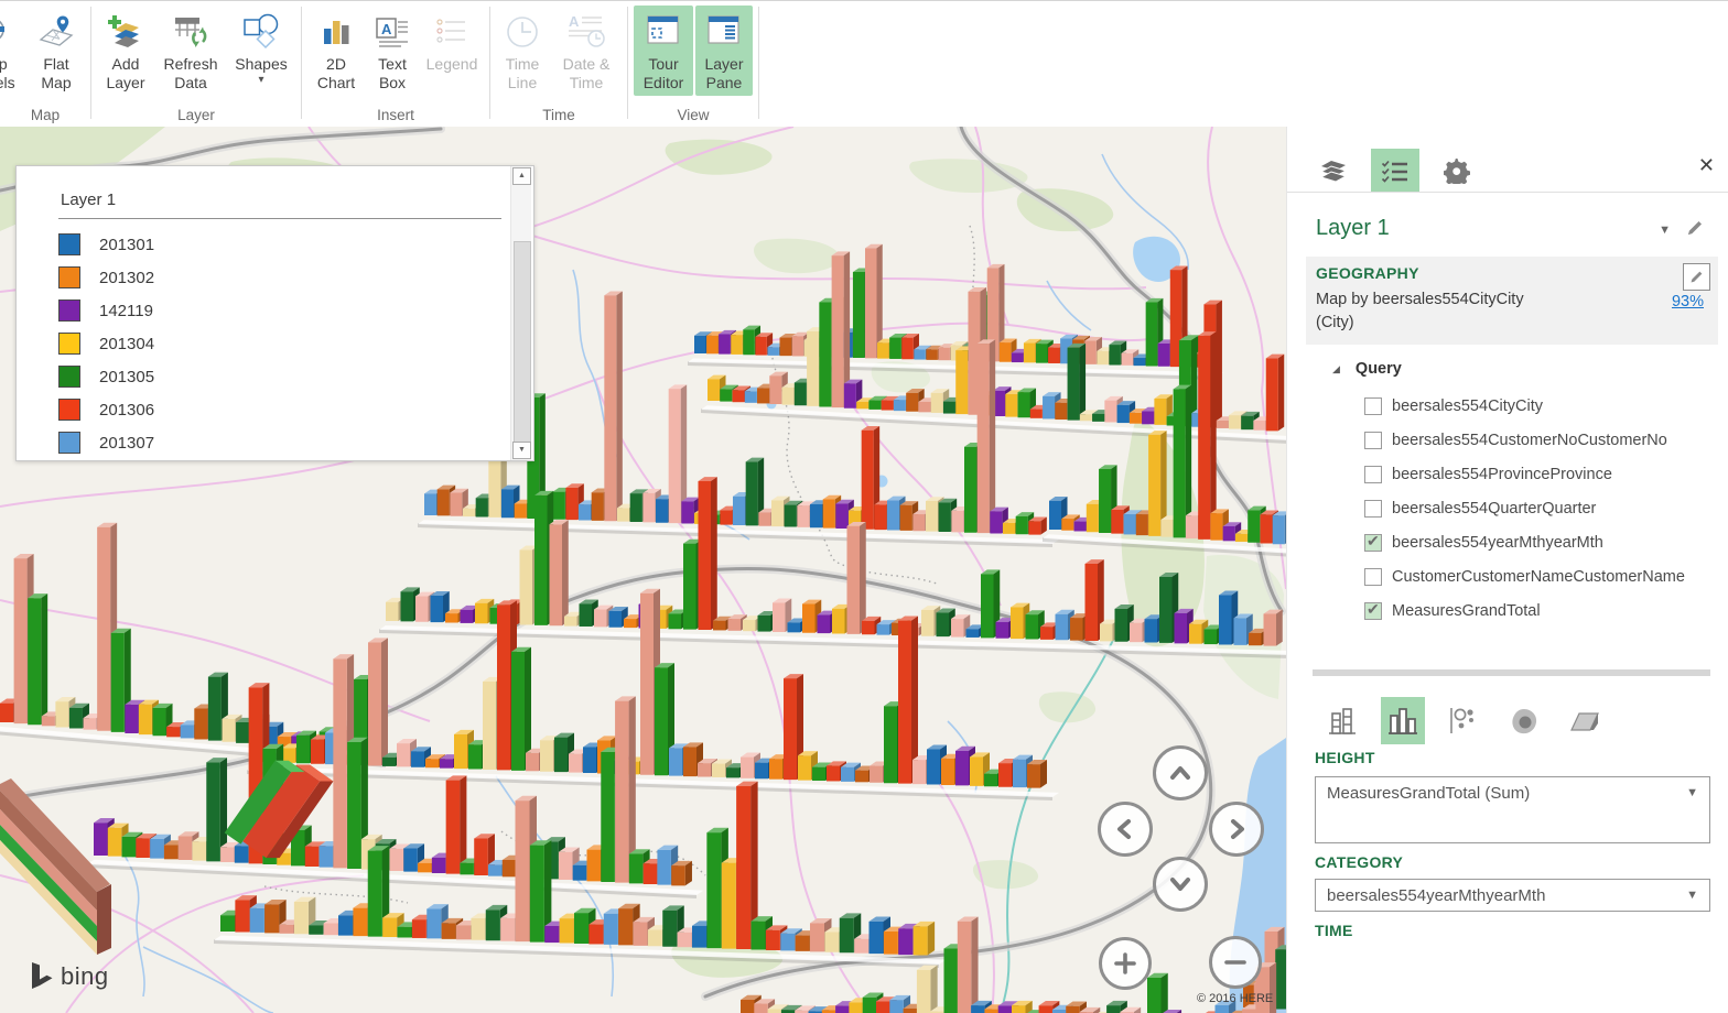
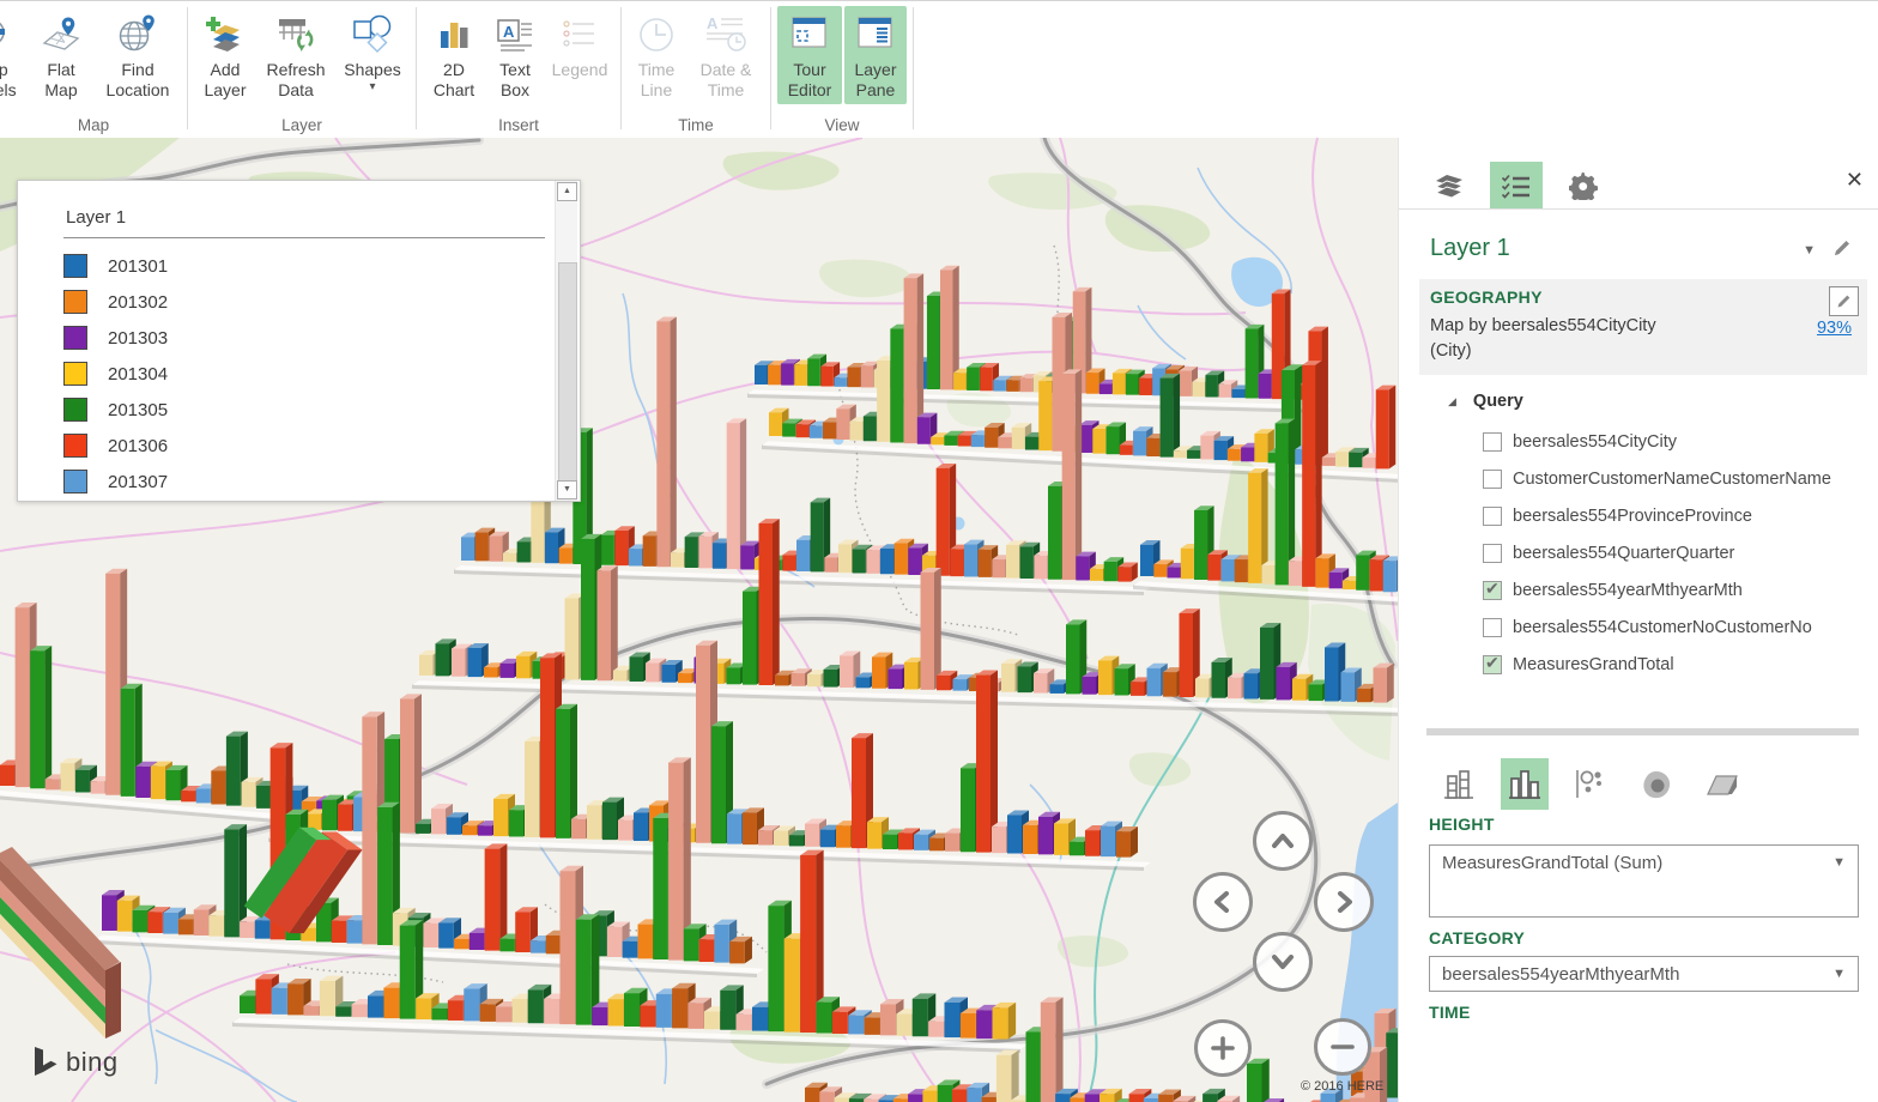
  Flat Map
+ Find Location
  Map
  Add Layer
  Refresh Data
  Shapes
  ▾
  Layer
  2D Chart
  A
  Text Box
  Legend
  Insert
  Time Line
  A
  Date & Time
  Time
  Tour Editor
  Layer Pane
  View
  Layer 1
  201301
  201302
- 142119
+ 201303
  201304
  201305
  201306
  201307
  bing
  © 2016 HERE
  ✕
  Layer 1
  ▼
  GEOGRAPHY
  Map by beersales554CityCity
  (City)
  93%
  ◢
  Query
  beersales554CityCity
- beersales554CustomerNoCustomerNo
+ CustomerCustomerNameCustomerName
  beersales554ProvinceProvince
  beersales554QuarterQuarter
  ✔
  beersales554yearMthyearMth
- CustomerCustomerNameCustomerName
+ beersales554CustomerNoCustomerNo
  ✔
  MeasuresGrandTotal
  HEIGHT
  MeasuresGrandTotal (Sum)
  ▼
  CATEGORY
  beersales554yearMthyearMth
  ▼
  TIME
